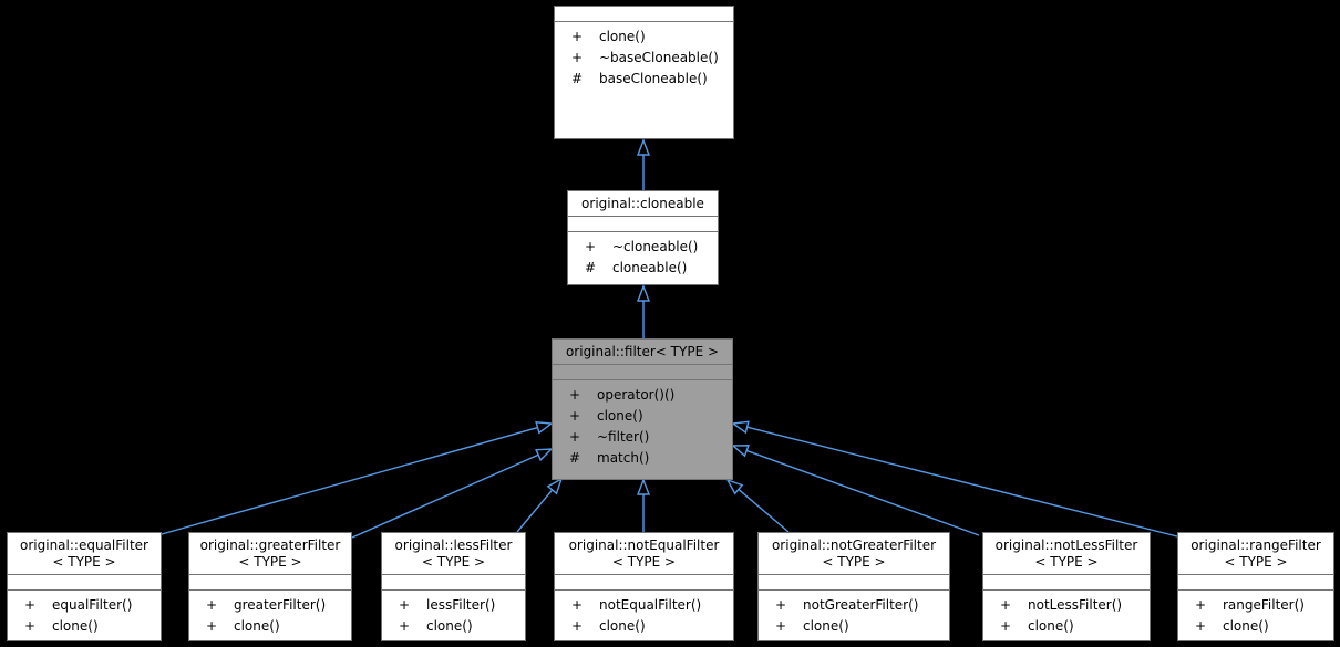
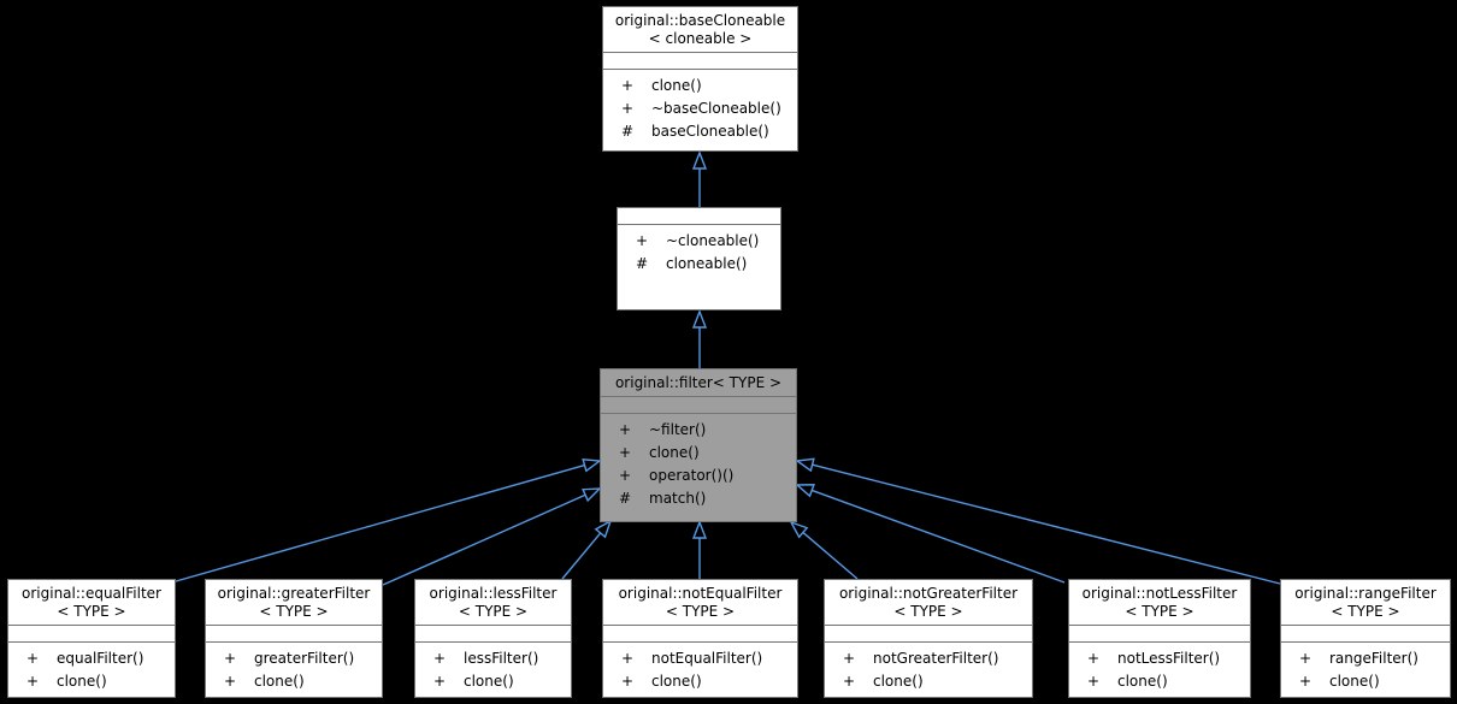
+ original::baseCloneable
+ < cloneable >
  +
  clone()
  +
  ~baseCloneable()
  #
  baseCloneable()
- original::cloneable
  +
  ~cloneable()
  #
  cloneable()
  original::filter< TYPE >
  +
- operator()()
+ ~filter()
  +
  clone()
  +
- ~filter()
+ operator()()
  #
  match()
  original::equalFilter
  < TYPE >
  +
  equalFilter()
  +
  clone()
  original::greaterFilter
  < TYPE >
  +
  greaterFilter()
  +
  clone()
  original::lessFilter
  < TYPE >
  +
  lessFilter()
  +
  clone()
  original::notEqualFilter
  < TYPE >
  +
  notEqualFilter()
  +
  clone()
  original::notGreaterFilter
  < TYPE >
  +
  notGreaterFilter()
  +
  clone()
  original::notLessFilter
  < TYPE >
  +
  notLessFilter()
  +
  clone()
  original::rangeFilter
  < TYPE >
  +
  rangeFilter()
  +
  clone()
